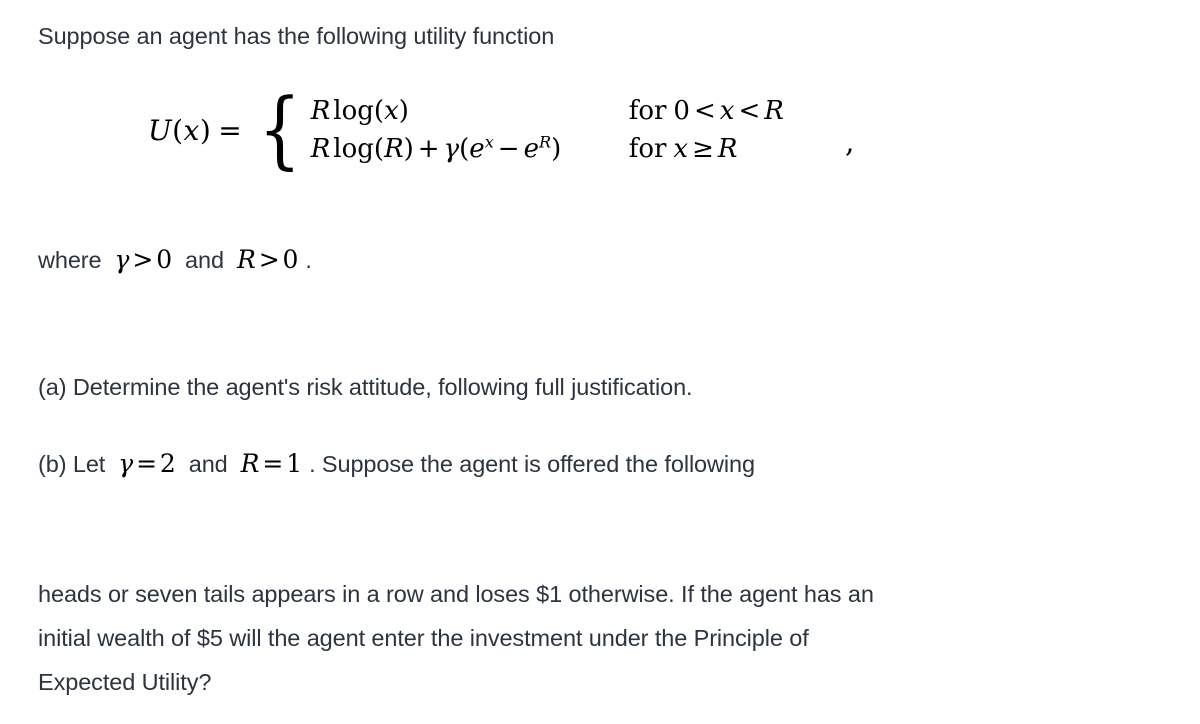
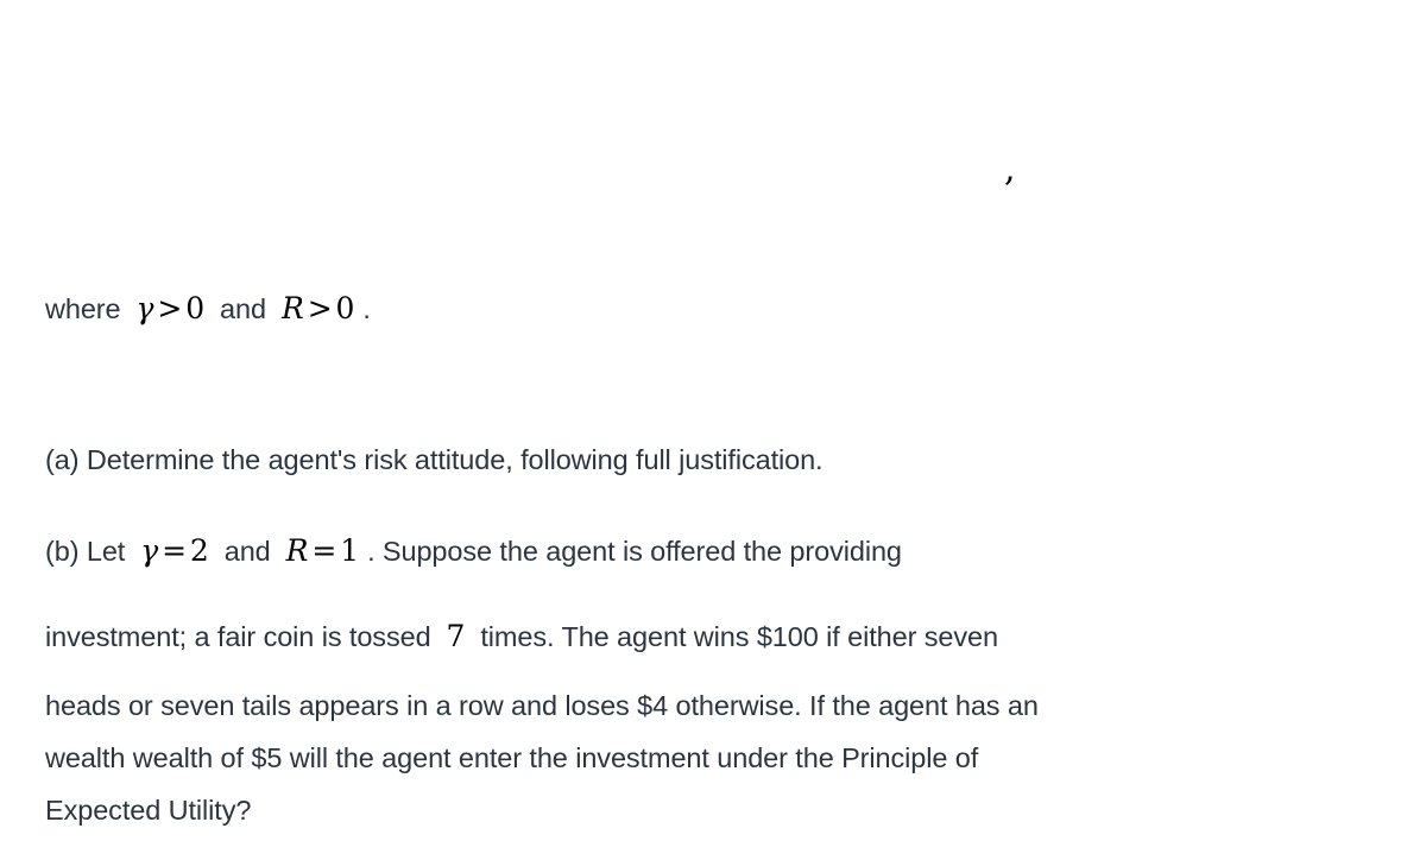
- Suppose an agent has the following utility function
- U(x) =
- {
- Rlog(x)
- for 0 < x < R
- Rlog(R) + γ(ex − eR)
- for x ≥ R
  ,
  where γ>0 and R>0 .
  (a) Determine the agent's risk attitude, following full justification.
- (b) Let γ=2 and R=1 . Suppose the agent is offered the following
+ (b) Let γ=2 and R=1 . Suppose the agent is offered the providing
+ investment; a fair coin is tossed 7 times. The agent wins $100 if either seven
- heads or seven tails appears in a row and loses $1 otherwise. If the agent has an
+ heads or seven tails appears in a row and loses $4 otherwise. If the agent has an
- initial wealth of $5 will the agent enter the investment under the Principle of
+ wealth wealth of $5 will the agent enter the investment under the Principle of
  Expected Utility?
